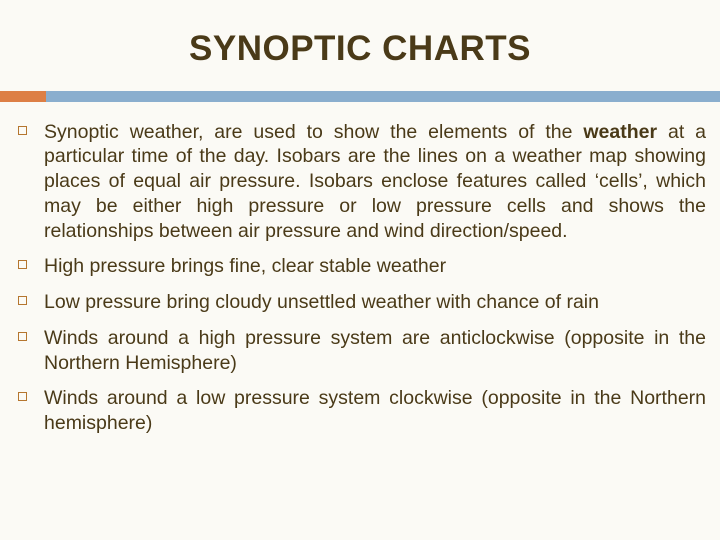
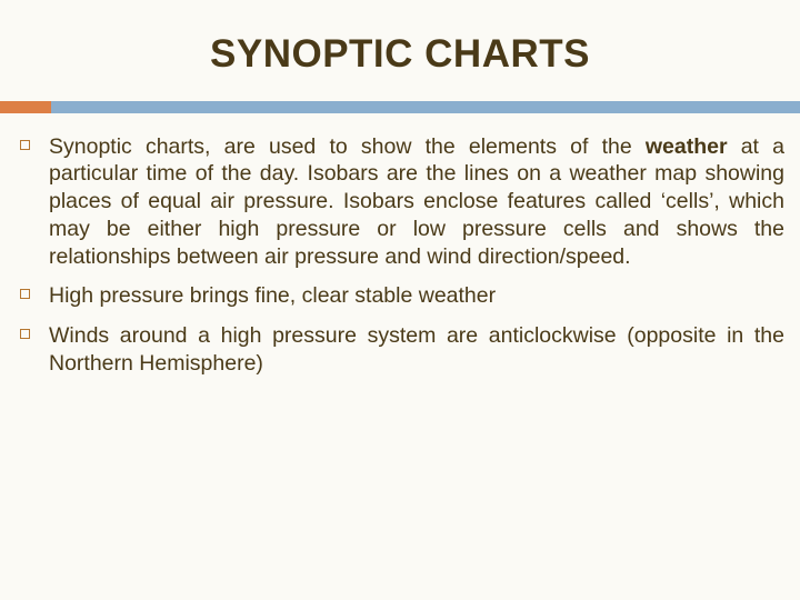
  SYNOPTIC CHARTS
- Synoptic weather, are used to show the elements of the weather at a particular time of the day. Isobars are the lines on a weather map showing places of equal air pressure. Isobars enclose features called ‘cells’, which may be either high pressure or low pressure cells and shows the relationships between air pressure and wind direction/speed.
+ Synoptic charts, are used to show the elements of the weather at a particular time of the day. Isobars are the lines on a weather map showing places of equal air pressure. Isobars enclose features called ‘cells’, which may be either high pressure or low pressure cells and shows the relationships between air pressure and wind direction/speed.
  High pressure brings fine, clear stable weather
- Low pressure bring cloudy unsettled weather with chance of rain
  Winds around a high pressure system are anticlockwise (opposite in the Northern Hemisphere)
- Winds around a low pressure system clockwise (opposite in the Northern hemisphere)
